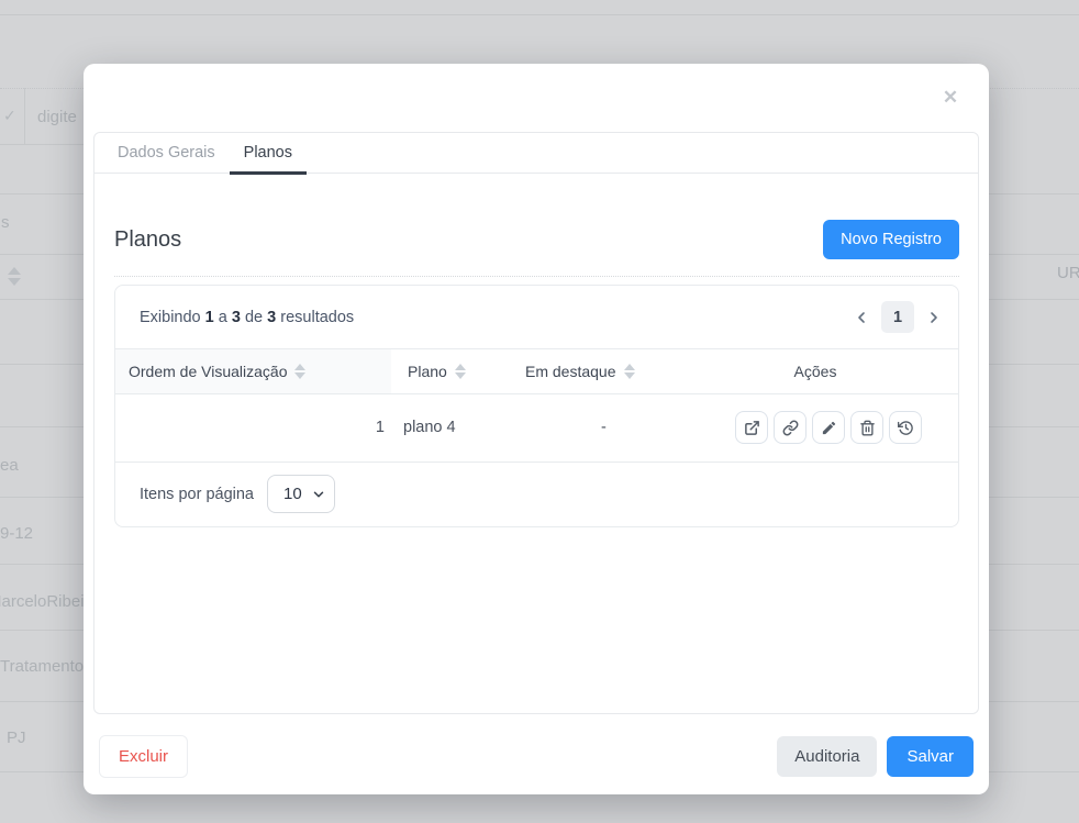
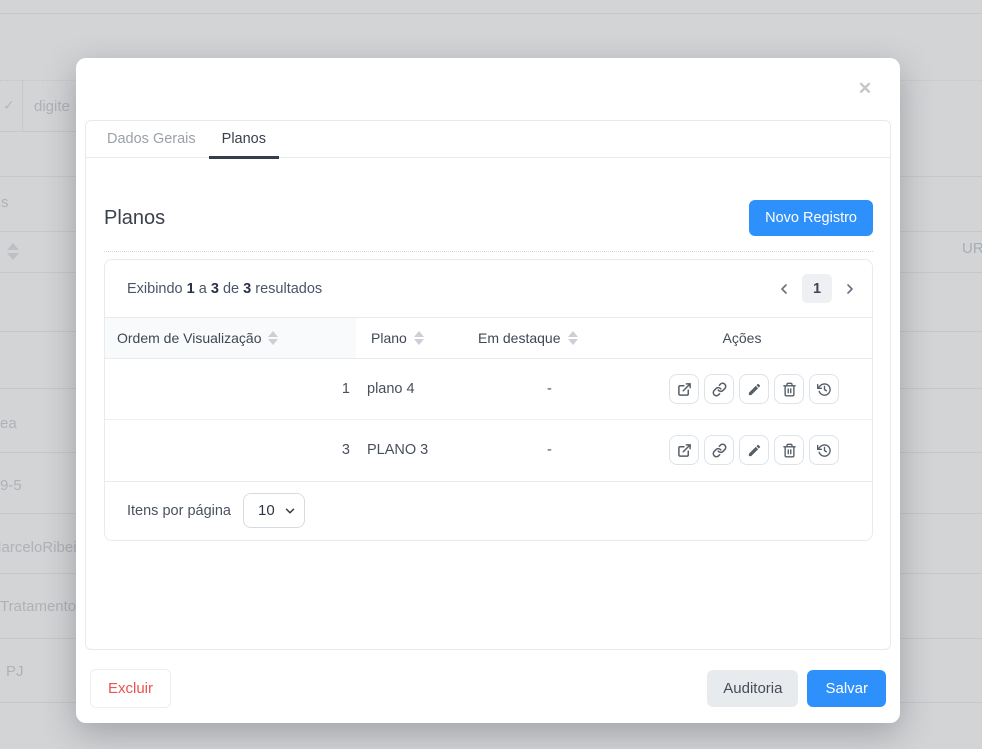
  ✓
  digite
  s
  ea
- 9-12
+ 9-5
  arceloRibei
  Tratamento
  PJ
  ✕
  Dados Gerais
  Planos
  Planos
  Novo Registro
  Exibindo 1 a 3 de 3 resultados
  1
  Ordem de Visualização	Plano	Em destaque	Ações
  1	plano 4	-
+ 3	PLANO 3	-
  Itens por página
  10
  Excluir
  Auditoria
  Salvar
